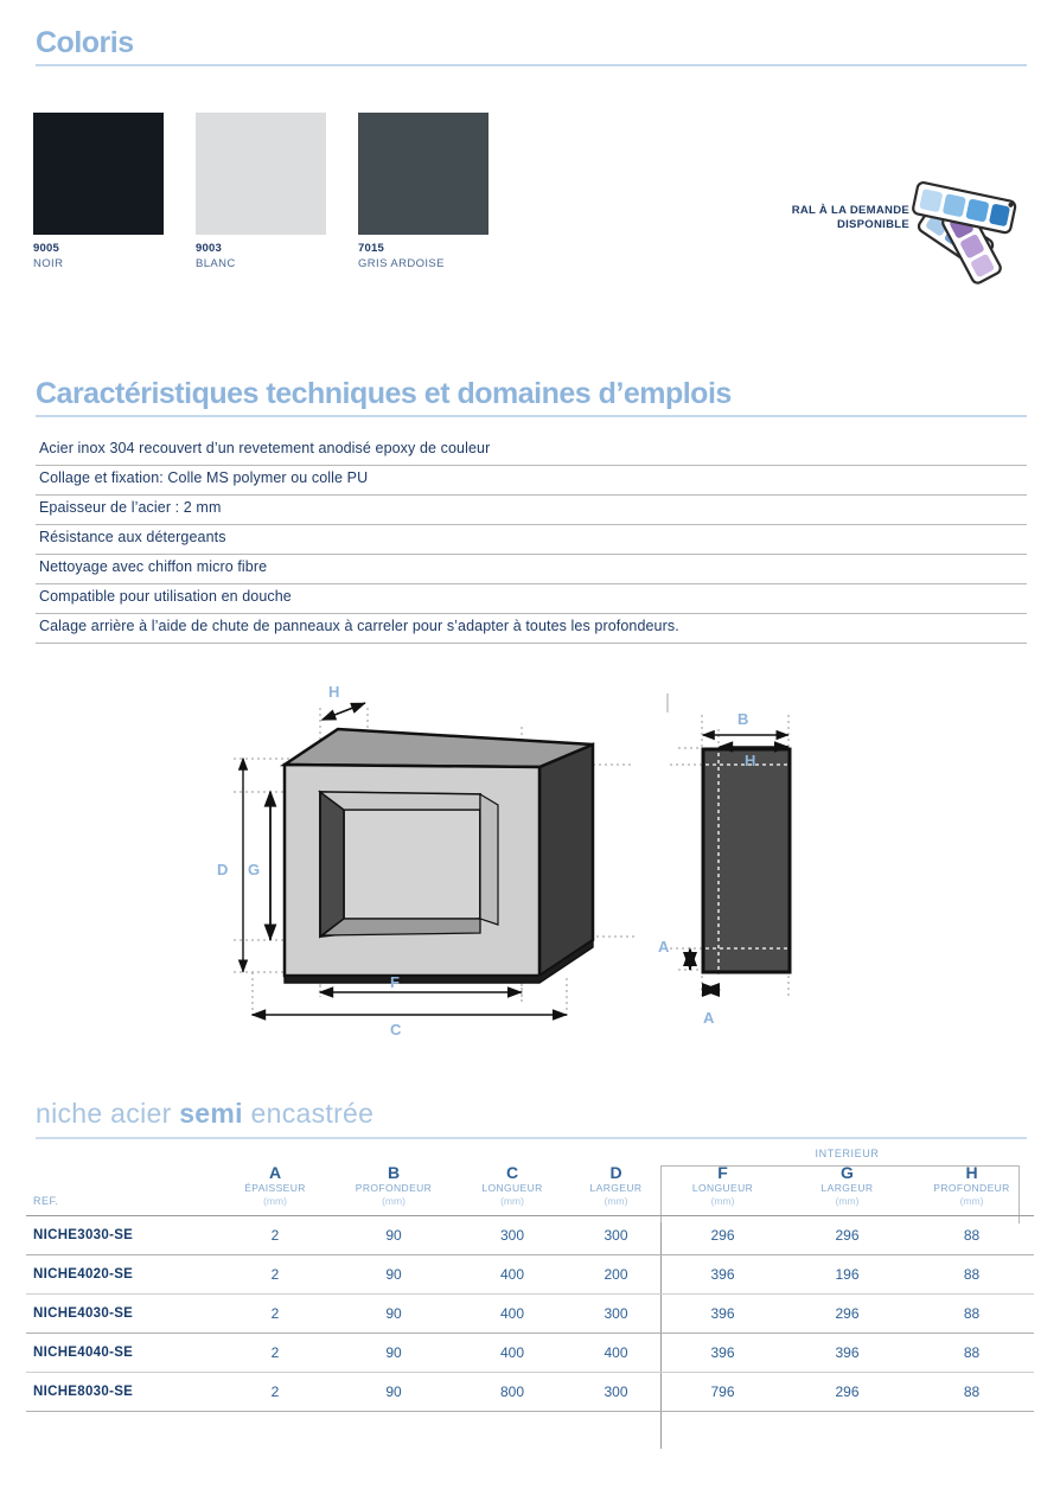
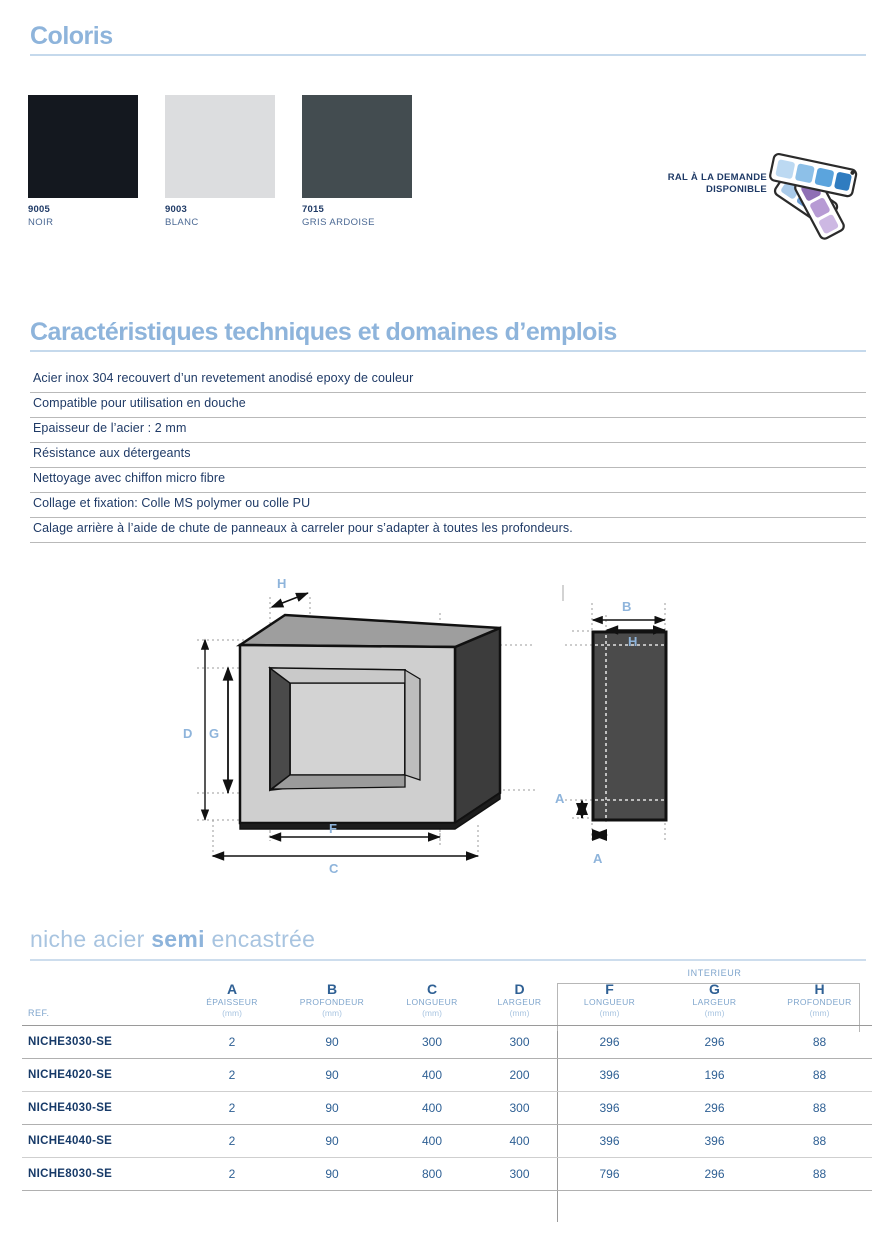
  Coloris
  9005
  NOIR
  9003
  BLANC
  7015
  GRIS ARDOISE
  RAL À LA DEMANDE
  DISPONIBLE
  Caractéristiques techniques et domaines d’emplois
  Acier inox 304 recouvert d’un revetement anodisé epoxy de couleur
- Collage et fixation: Colle MS polymer ou colle PU
+ Compatible pour utilisation en douche
  Epaisseur de l’acier : 2 mm
  Résistance aux détergeants
  Nettoyage avec chiffon micro fibre
- Compatible pour utilisation en douche
+ Collage et fixation: Colle MS polymer ou colle PU
  Calage arrière à l’aide de chute de panneaux à carreler pour s’adapter à toutes les profondeurs.
  H
  D
  G
  F
  C
  B
  H
  A
  A
  niche acier semi encastrée
  	INTERIEUR
  REF.	A ÉPAISSEUR (mm)	B PROFONDEUR (mm)	C LONGUEUR (mm)	D LARGEUR (mm)	F LONGUEUR (mm)	G LARGEUR (mm)	H PROFONDEUR (mm)
  NICHE3030-SE	2	90	300	300	296	296	88
  NICHE4020-SE	2	90	400	200	396	196	88
  NICHE4030-SE	2	90	400	300	396	296	88
  NICHE4040-SE	2	90	400	400	396	396	88
  NICHE8030-SE	2	90	800	300	796	296	88
